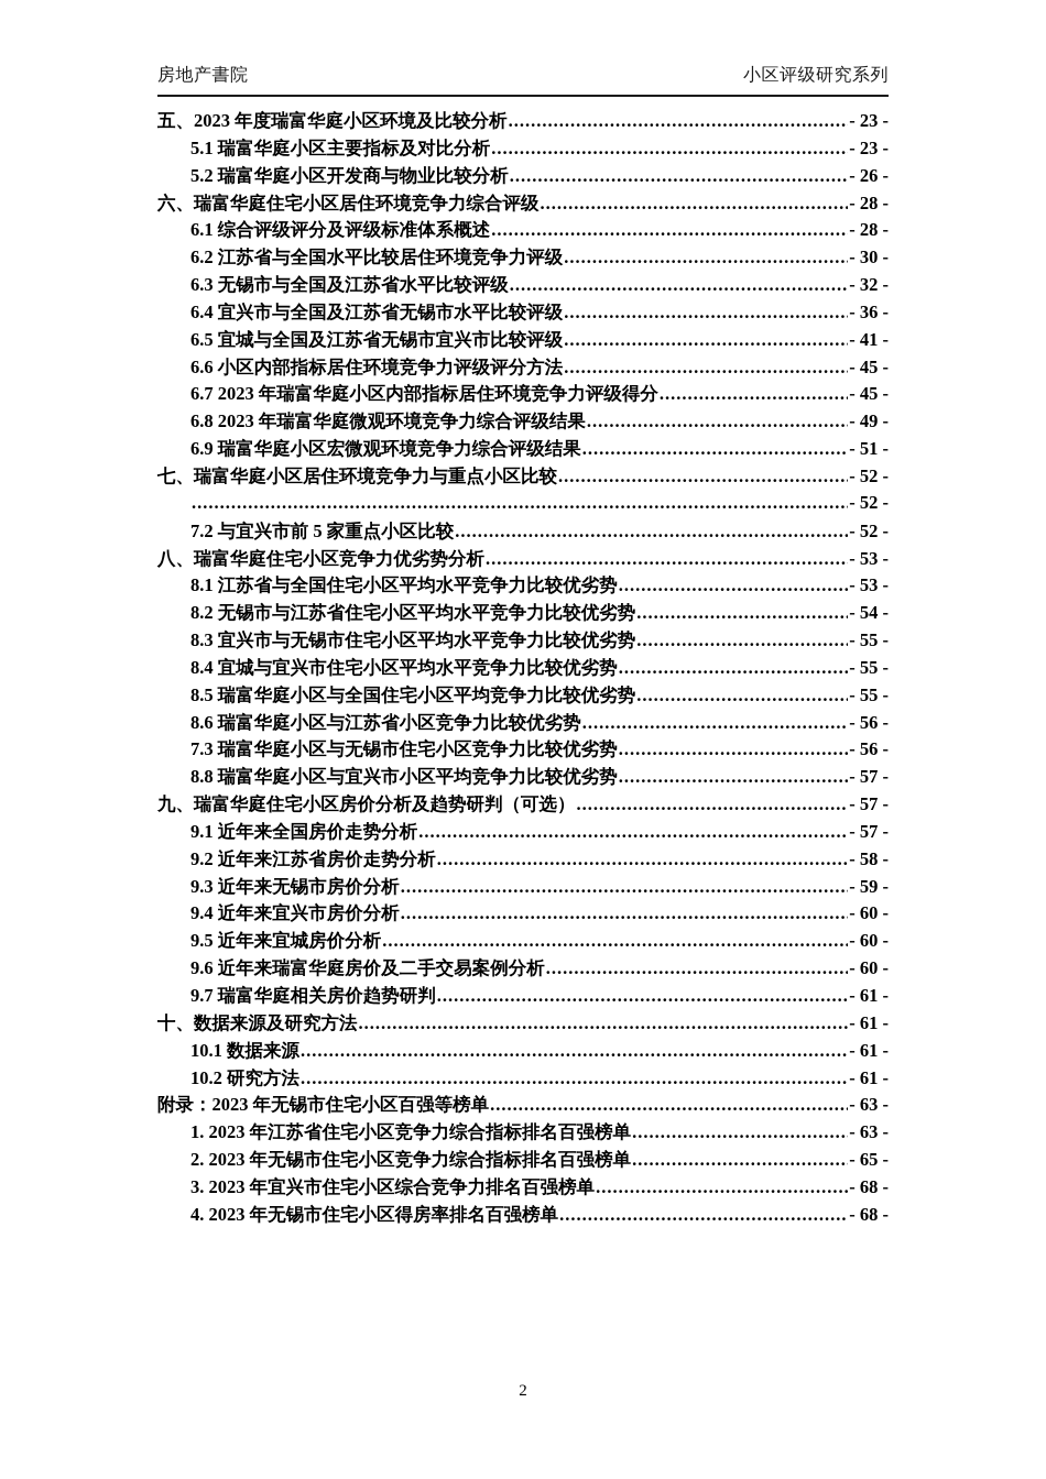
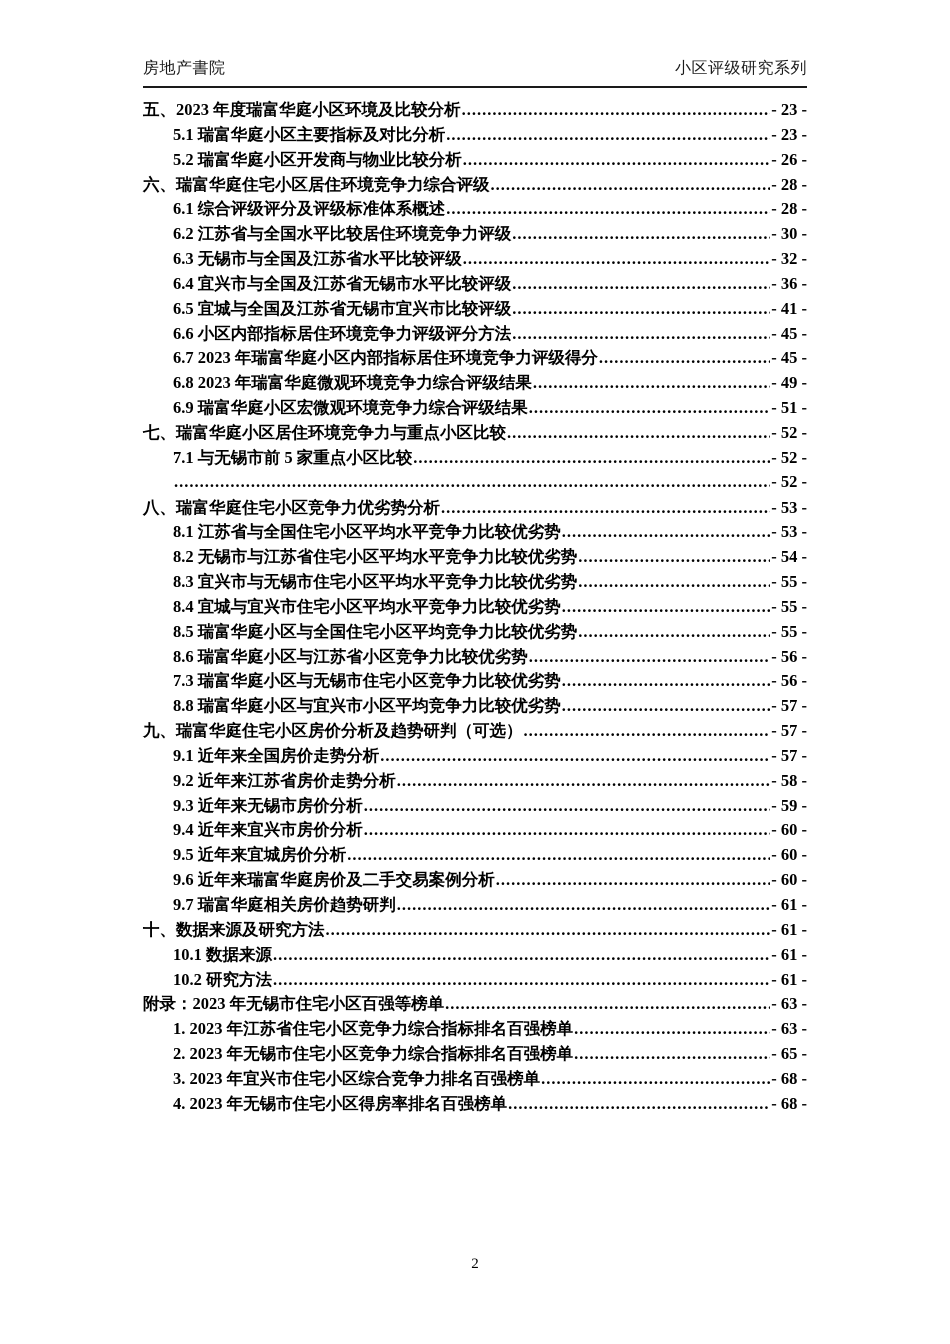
  房地产書院
  小区评级研究系列
  五、2023 年度瑞富华庭小区环境及比较分析
  - 23 -
  5.1 瑞富华庭小区主要指标及对比分析
  - 23 -
  5.2 瑞富华庭小区开发商与物业比较分析
  - 26 -
  六、瑞富华庭住宅小区居住环境竞争力综合评级
  - 28 -
  6.1 综合评级评分及评级标准体系概述
  - 28 -
  6.2 江苏省与全国水平比较居住环境竞争力评级
  - 30 -
  6.3 无锡市与全国及江苏省水平比较评级
  - 32 -
  6.4 宜兴市与全国及江苏省无锡市水平比较评级
  - 36 -
  6.5 宜城与全国及江苏省无锡市宜兴市比较评级
  - 41 -
  6.6 小区内部指标居住环境竞争力评级评分方法
  - 45 -
  6.7 2023 年瑞富华庭小区内部指标居住环境竞争力评级得分
  - 45 -
  6.8 2023 年瑞富华庭微观环境竞争力综合评级结果
  - 49 -
  6.9 瑞富华庭小区宏微观环境竞争力综合评级结果
  - 51 -
  七、瑞富华庭小区居住环境竞争力与重点小区比较
  - 52 -
+ 7.1 与无锡市前 5 家重点小区比较
  - 52 -
- 7.2 与宜兴市前 5 家重点小区比较
  - 52 -
  八、瑞富华庭住宅小区竞争力优劣势分析
  - 53 -
  8.1 江苏省与全国住宅小区平均水平竞争力比较优劣势
  - 53 -
  8.2 无锡市与江苏省住宅小区平均水平竞争力比较优劣势
  - 54 -
  8.3 宜兴市与无锡市住宅小区平均水平竞争力比较优劣势
  - 55 -
  8.4 宜城与宜兴市住宅小区平均水平竞争力比较优劣势
  - 55 -
  8.5 瑞富华庭小区与全国住宅小区平均竞争力比较优劣势
  - 55 -
  8.6 瑞富华庭小区与江苏省小区竞争力比较优劣势
  - 56 -
  7.3 瑞富华庭小区与无锡市住宅小区竞争力比较优劣势
  - 56 -
  8.8 瑞富华庭小区与宜兴市小区平均竞争力比较优劣势
  - 57 -
  九、瑞富华庭住宅小区房价分析及趋势研判（可选）
  - 57 -
  9.1 近年来全国房价走势分析
  - 57 -
  9.2 近年来江苏省房价走势分析
  - 58 -
  9.3 近年来无锡市房价分析
  - 59 -
  9.4 近年来宜兴市房价分析
  - 60 -
  9.5 近年来宜城房价分析
  - 60 -
  9.6 近年来瑞富华庭房价及二手交易案例分析
  - 60 -
  9.7 瑞富华庭相关房价趋势研判
  - 61 -
  十、数据来源及研究方法
  - 61 -
  10.1 数据来源
  - 61 -
  10.2 研究方法
  - 61 -
  附录：2023 年无锡市住宅小区百强等榜单
  - 63 -
  1. 2023 年江苏省住宅小区竞争力综合指标排名百强榜单
  - 63 -
  2. 2023 年无锡市住宅小区竞争力综合指标排名百强榜单
  - 65 -
  3. 2023 年宜兴市住宅小区综合竞争力排名百强榜单
  - 68 -
  4. 2023 年无锡市住宅小区得房率排名百强榜单
  - 68 -
  2
